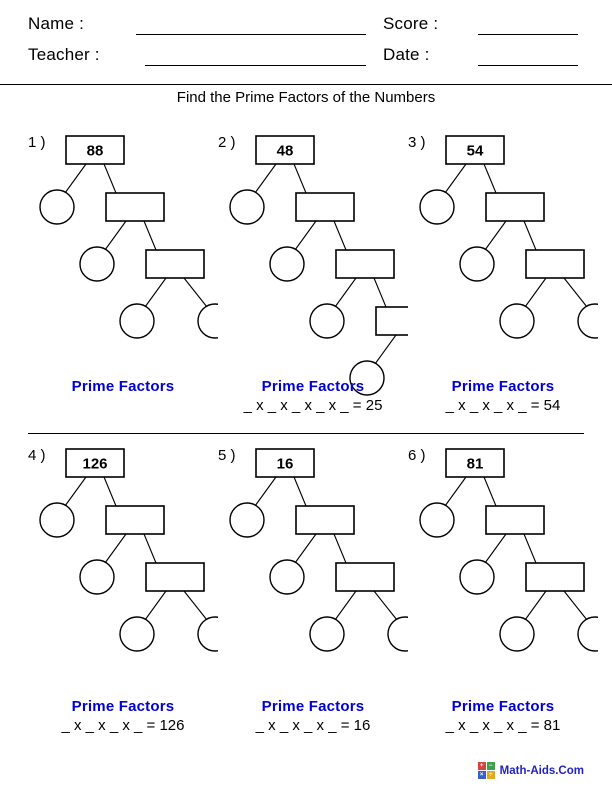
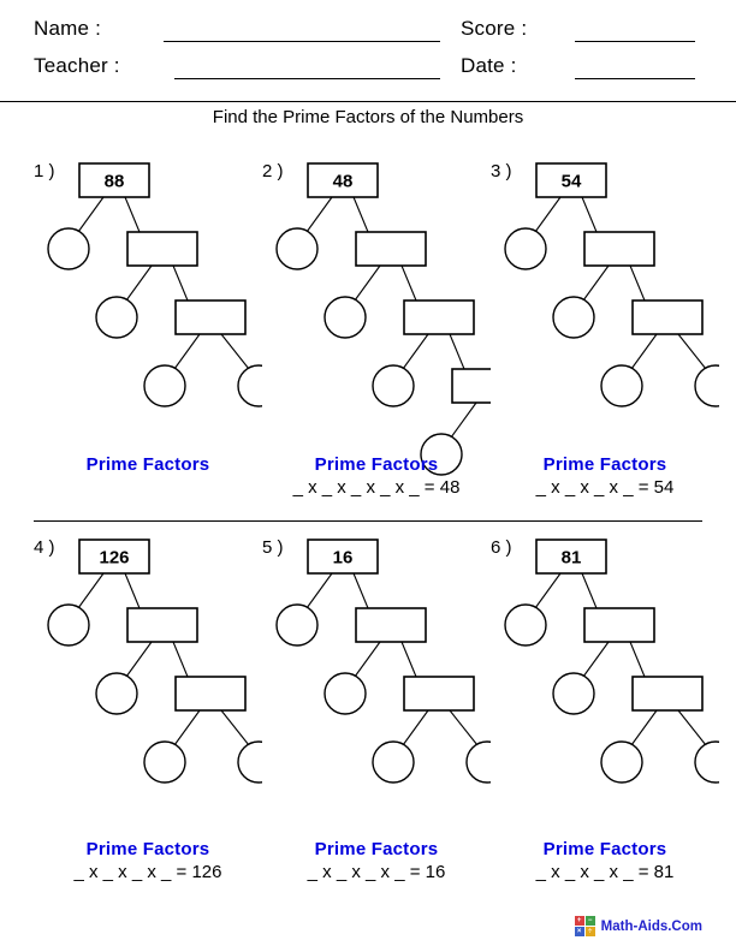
  Name :
  Teacher :
  Score :
  Date :
  Find the Prime Factors of the Numbers
  1 )
  88
  Prime Factors
  2 )
  48
  Prime Factors
- _ x _ x _ x _ x _ = 25
+ _ x _ x _ x _ x _ = 48
  3 )
  54
  Prime Factors
  _ x _ x _ x _ = 54
  4 )
  126
  Prime Factors
  _ x _ x _ x _ = 126
  5 )
  16
  Prime Factors
  _ x _ x _ x _ = 16
  6 )
  81
  Prime Factors
  _ x _ x _ x _ = 81
  Math-Aids.Com
